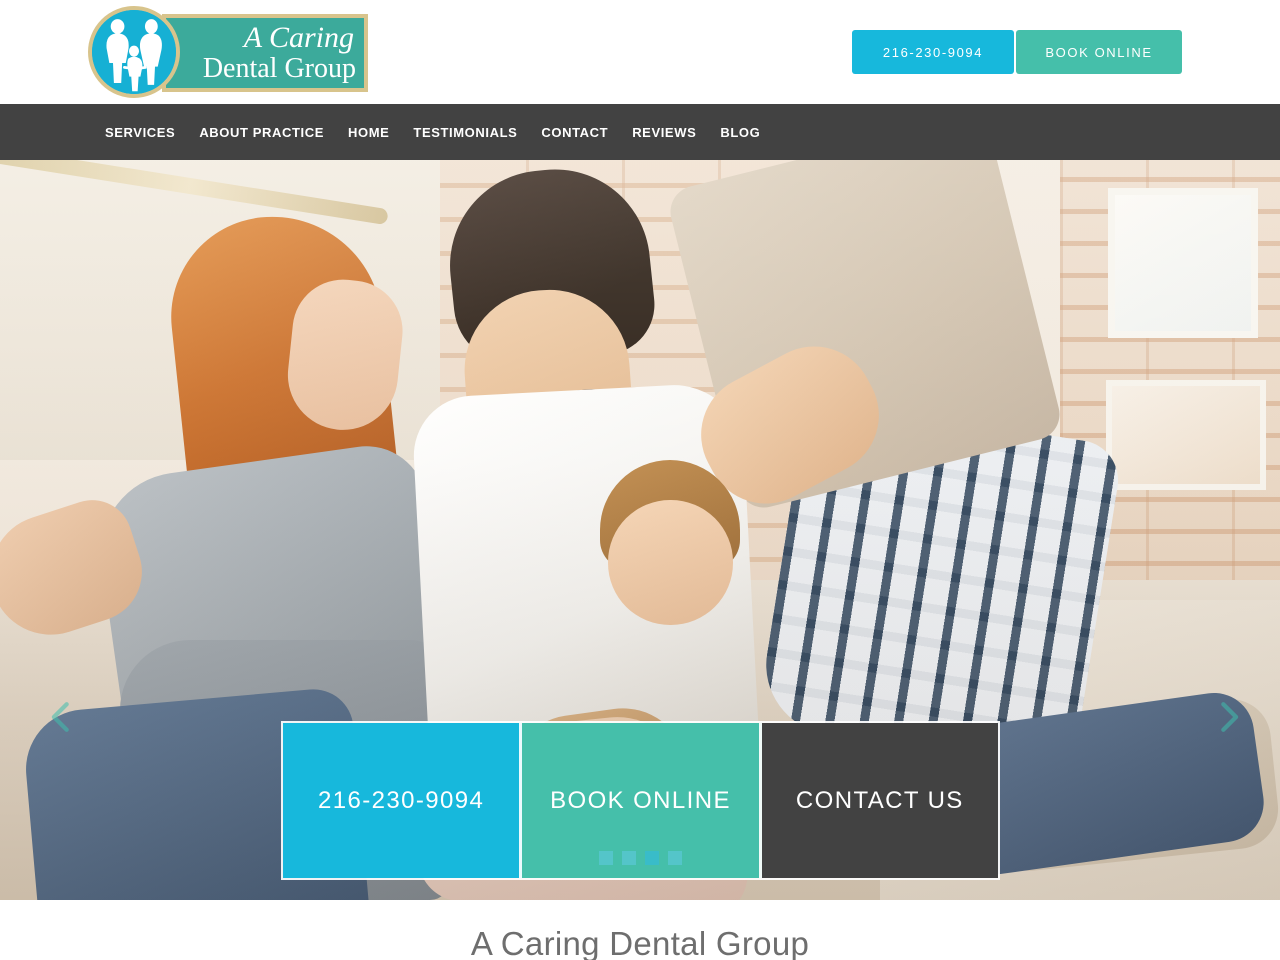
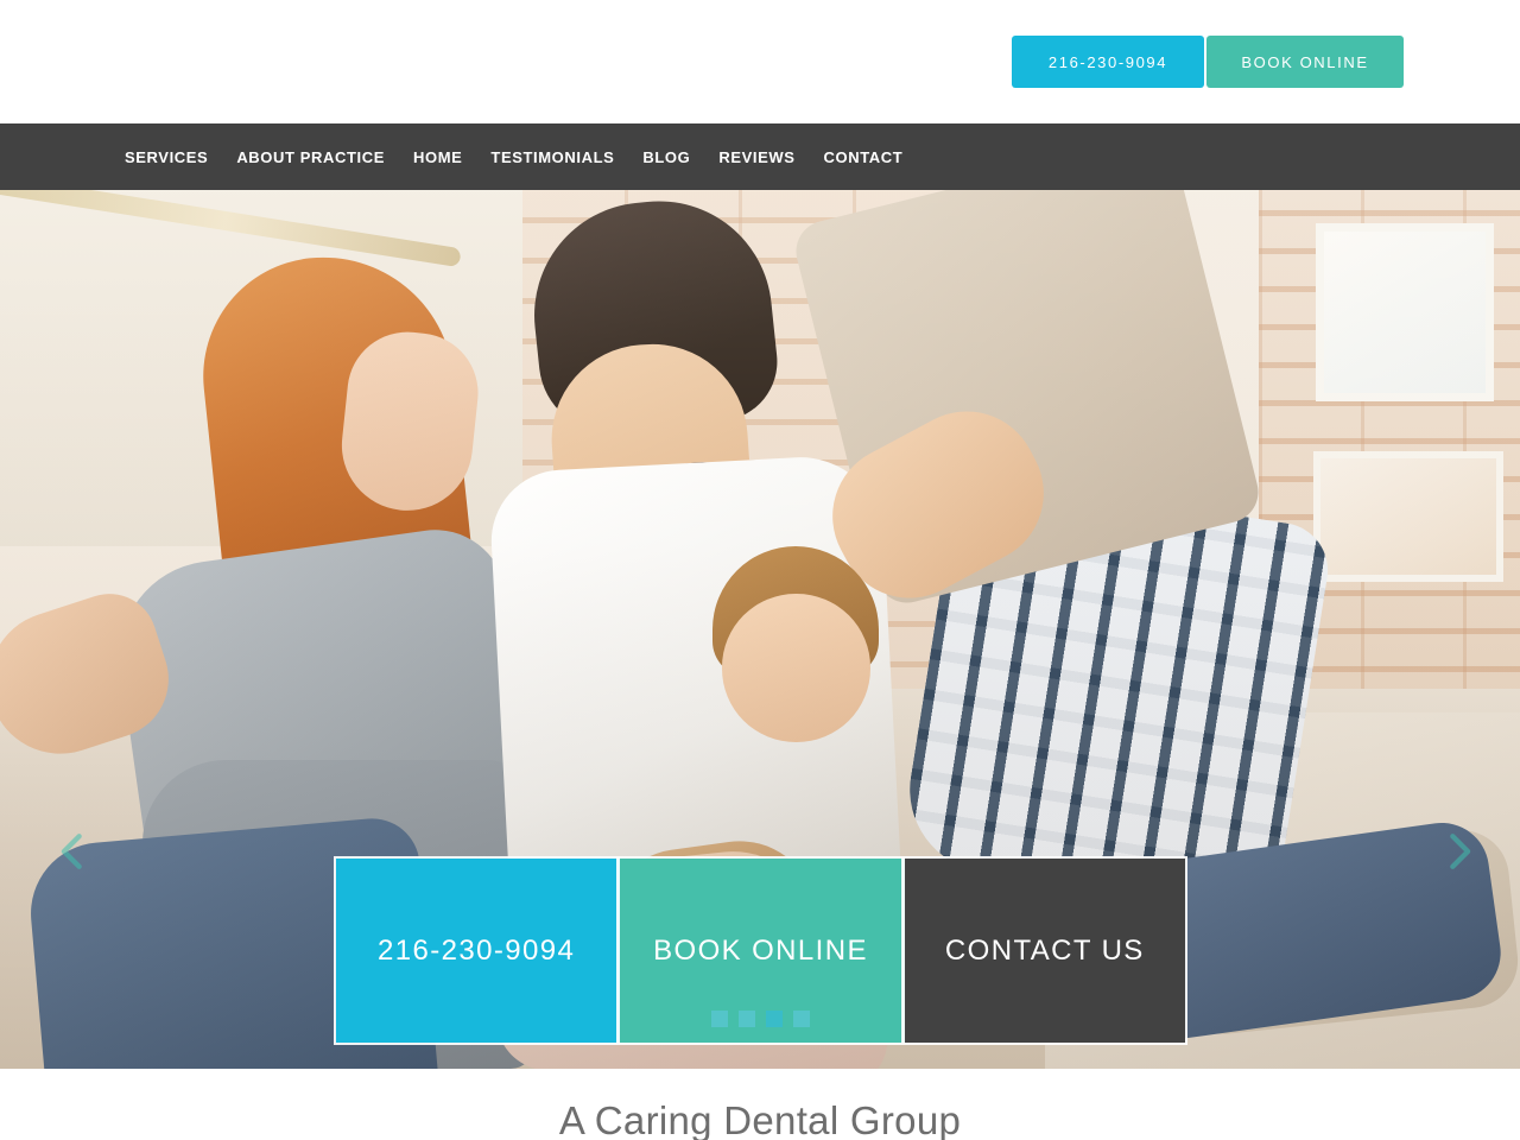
- A Caring
- Dental Group
  216-230-9094
  BOOK ONLINE
  SERVICES
  ABOUT PRACTICE
  HOME
  TESTIMONIALS
- CONTACT
+ BLOG
  REVIEWS
- BLOG
+ CONTACT
  216-230-9094
  BOOK ONLINE
  CONTACT US
  A Caring Dental Group
